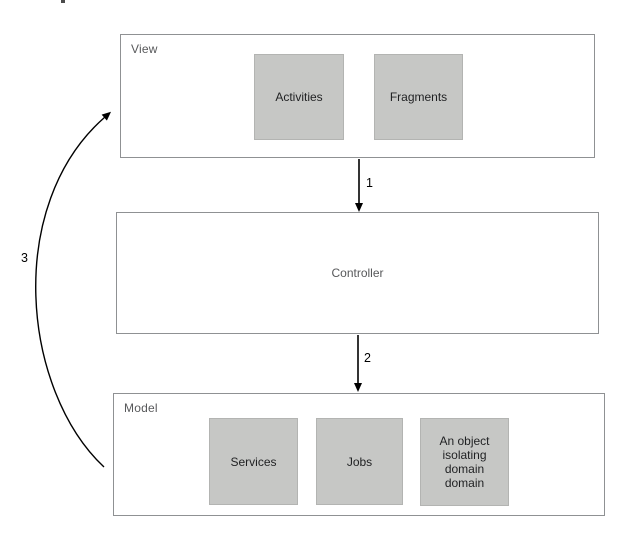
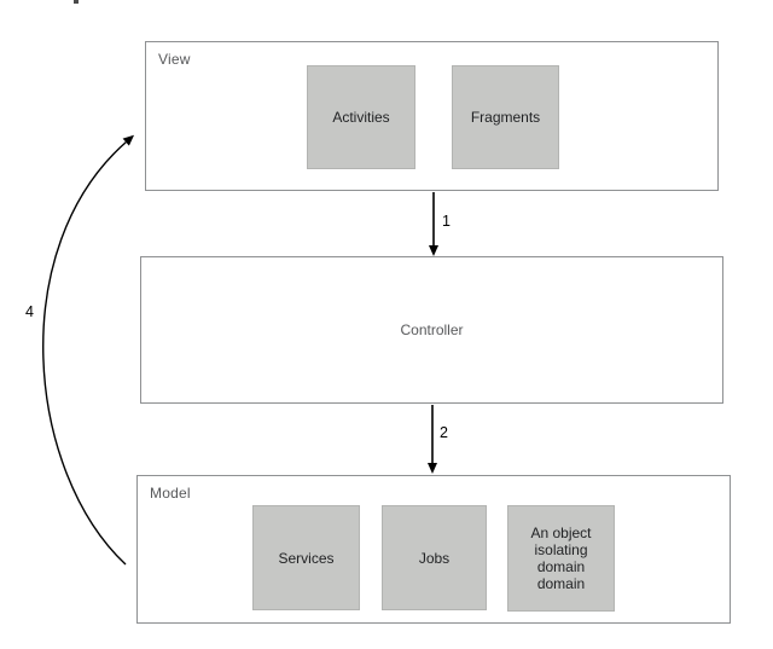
  View
  Activities
  Fragments
  Controller
  Model
  Services
  Jobs
  An object isolating domain domain
  1
  2
- 3
+ 4
